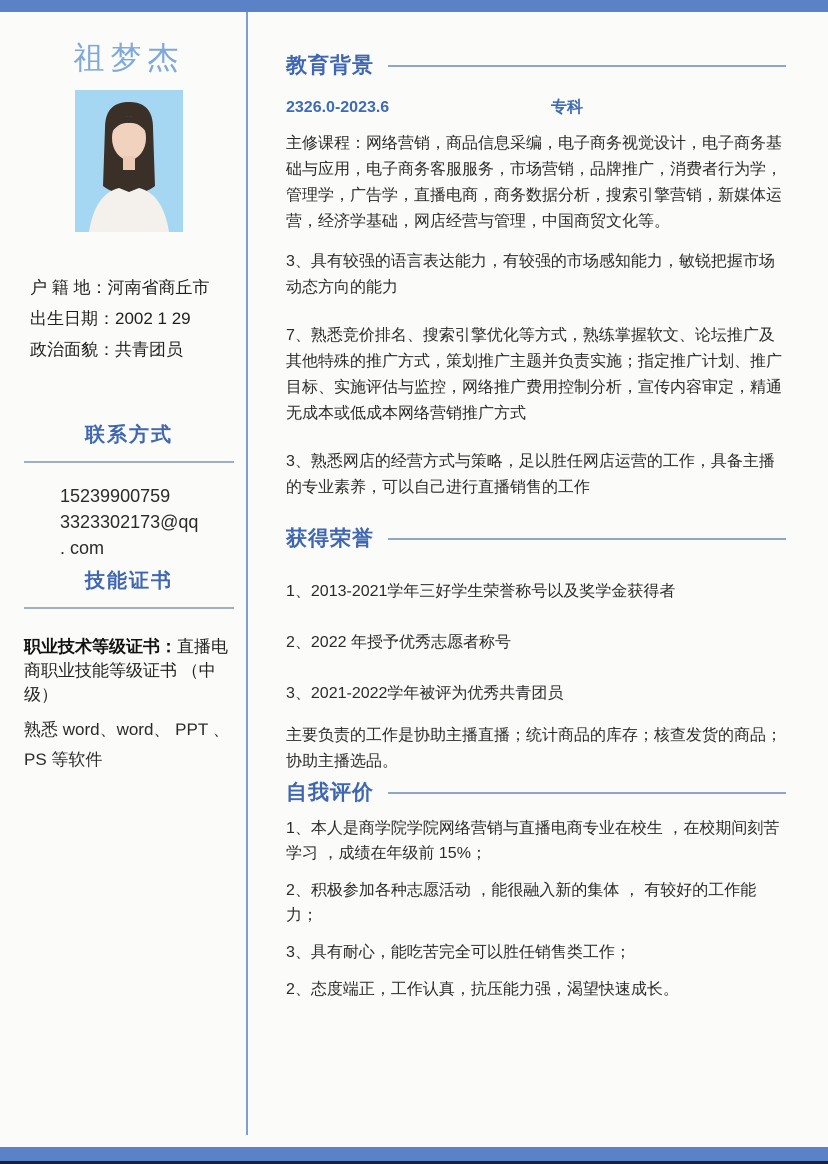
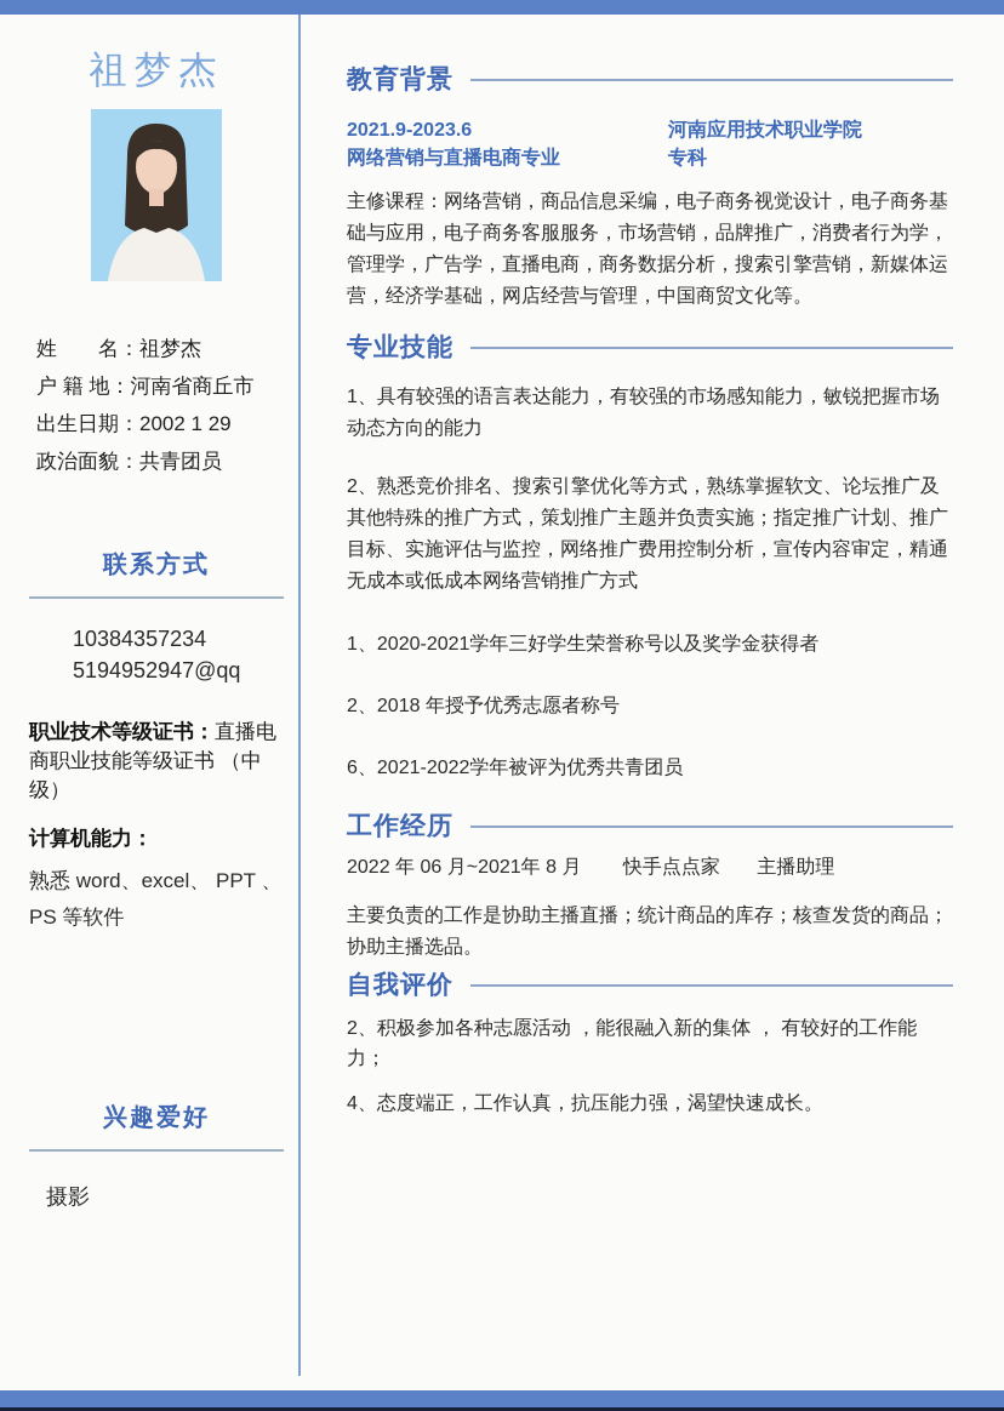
  祖梦杰
+ 姓 名：祖梦杰
  户 籍 地：河南省商丘市
  出生日期：2002 1 29
  政治面貌：共青团员
  联系方式
- 15239900759
+ 10384357234
- 3323302173@qq
+ 5194952947@qq
- . com
- 技能证书
  职业技术等级证书：直播电商职业技能等级证书 （中级）
+ 计算机能力：
- 熟悉 word、word、 PPT 、 PS 等软件
+ 熟悉 word、excel、 PPT 、 PS 等软件
+ 兴趣爱好
+ 摄影
  教育背景
- 2326.0-2023.6
+ 2021.9-2023.6
+ 网络营销与直播电商专业
+ 河南应用技术职业学院
  专科
  主修课程：网络营销，商品信息采编，电子商务视觉设计，电子商务基础与应用，电子商务客服服务，市场营销，品牌推广，消费者行为学，管理学，广告学，直播电商，商务数据分析，搜索引擎营销，新媒体运营，经济学基础，网店经营与管理，中国商贸文化等。
+ 专业技能
- 3、具有较强的语言表达能力，有较强的市场感知能力，敏锐把握市场动态方向的能力
+ 1、具有较强的语言表达能力，有较强的市场感知能力，敏锐把握市场动态方向的能力
- 7、熟悉竞价排名、搜索引擎优化等方式，熟练掌握软文、论坛推广及其他特殊的推广方式，策划推广主题并负责实施；指定推广计划、推广目标、实施评估与监控，网络推广费用控制分析，宣传内容审定，精通无成本或低成本网络营销推广方式
+ 2、熟悉竞价排名、搜索引擎优化等方式，熟练掌握软文、论坛推广及其他特殊的推广方式，策划推广主题并负责实施；指定推广计划、推广目标、实施评估与监控，网络推广费用控制分析，宣传内容审定，精通无成本或低成本网络营销推广方式
- 3、熟悉网店的经营方式与策略，足以胜任网店运营的工作，具备主播的专业素养，可以自己进行直播销售的工作
- 获得荣誉
- 1、2013-2021学年三好学生荣誉称号以及奖学金获得者
+ 1、2020-2021学年三好学生荣誉称号以及奖学金获得者
- 2、2022 年授予优秀志愿者称号
+ 2、2018 年授予优秀志愿者称号
- 3、2021-2022学年被评为优秀共青团员
+ 6、2021-2022学年被评为优秀共青团员
+ 工作经历
+ 2022 年 06 月~2021年 8 月 快手点点家 主播助理
  主要负责的工作是协助主播直播；统计商品的库存；核查发货的商品；协助主播选品。
  自我评价
- 1、本人是商学院学院网络营销与直播电商专业在校生 ，在校期间刻苦学习 ，成绩在年级前 15%；
  2、积极参加各种志愿活动 ，能很融入新的集体 ， 有较好的工作能力；
- 3、具有耐心，能吃苦完全可以胜任销售类工作；
- 2、态度端正，工作认真，抗压能力强，渴望快速成长。
+ 4、态度端正，工作认真，抗压能力强，渴望快速成长。
